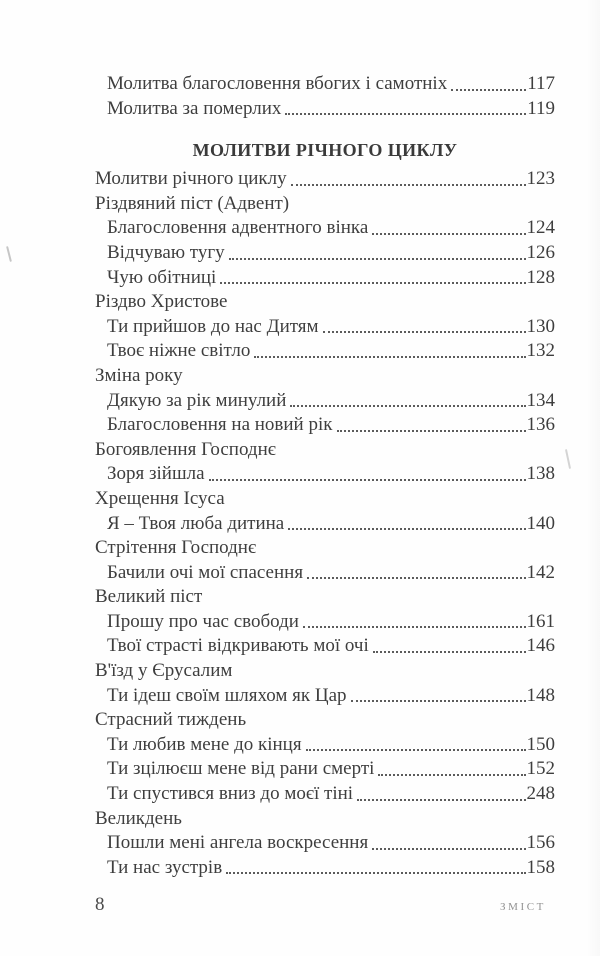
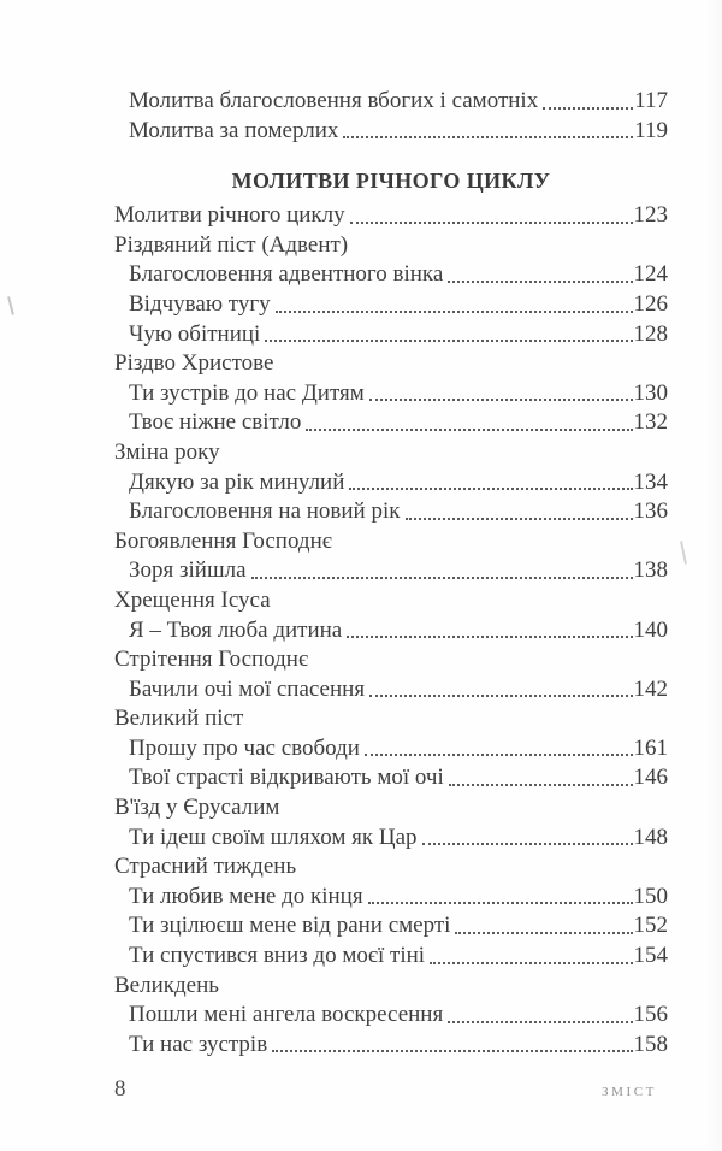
  Молитва благословення вбогих і самотніх
  117
  Молитва за померлих
  119
  МОЛИТВИ РІЧНОГО ЦИКЛУ
  Молитви річного циклу
  123
  Різдвяний піст (Адвент)
  Благословення адвентного вінка
  124
  Відчуваю тугу
  126
  Чую обітниці
  128
  Різдво Христове
- Ти прийшов до нас Дитям
+ Ти зустрів до нас Дитям
  130
  Твоє ніжне світло
  132
  Зміна року
  Дякую за рік минулий
  134
  Благословення на новий рік
  136
  Богоявлення Господнє
  Зоря зійшла
  138
  Хрещення Ісуса
  Я – Твоя люба дитина
  140
  Стрітення Господнє
  Бачили очі мої спасення
  142
  Великий піст
  Прошу про час свободи
  161
  Твої страсті відкривають мої очі
  146
  В'їзд у Єрусалим
  Ти ідеш своїм шляхом як Цар
  148
  Страсний тиждень
  Ти любив мене до кінця
  150
  Ти зцілюєш мене від рани смерті
  152
  Ти спустився вниз до моєї тіні
- 248
+ 154
  Великдень
  Пошли мені ангела воскресення
  156
  Ти нас зустрів
  158
  8
  ЗМІСТ
